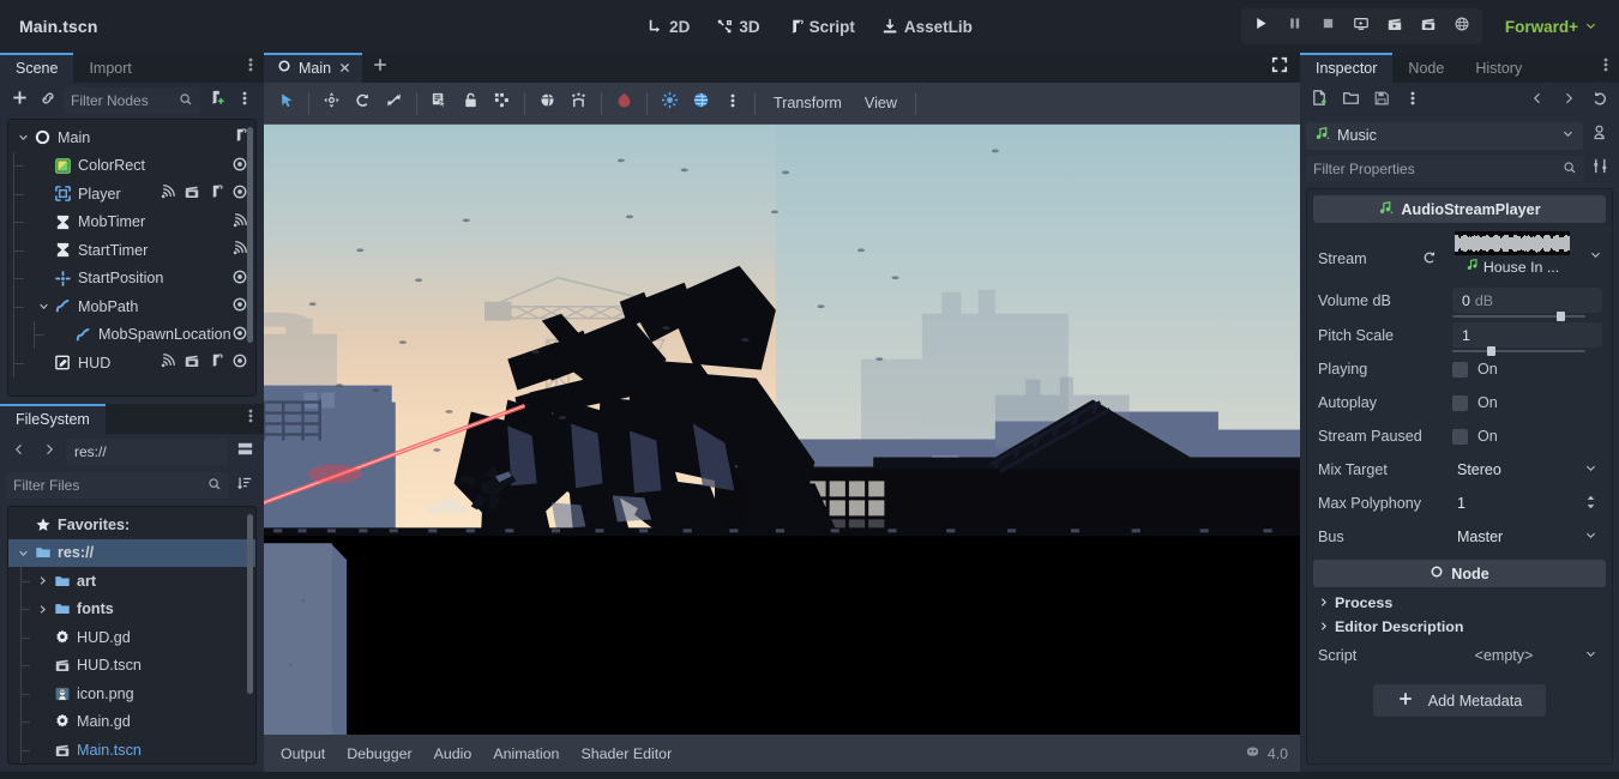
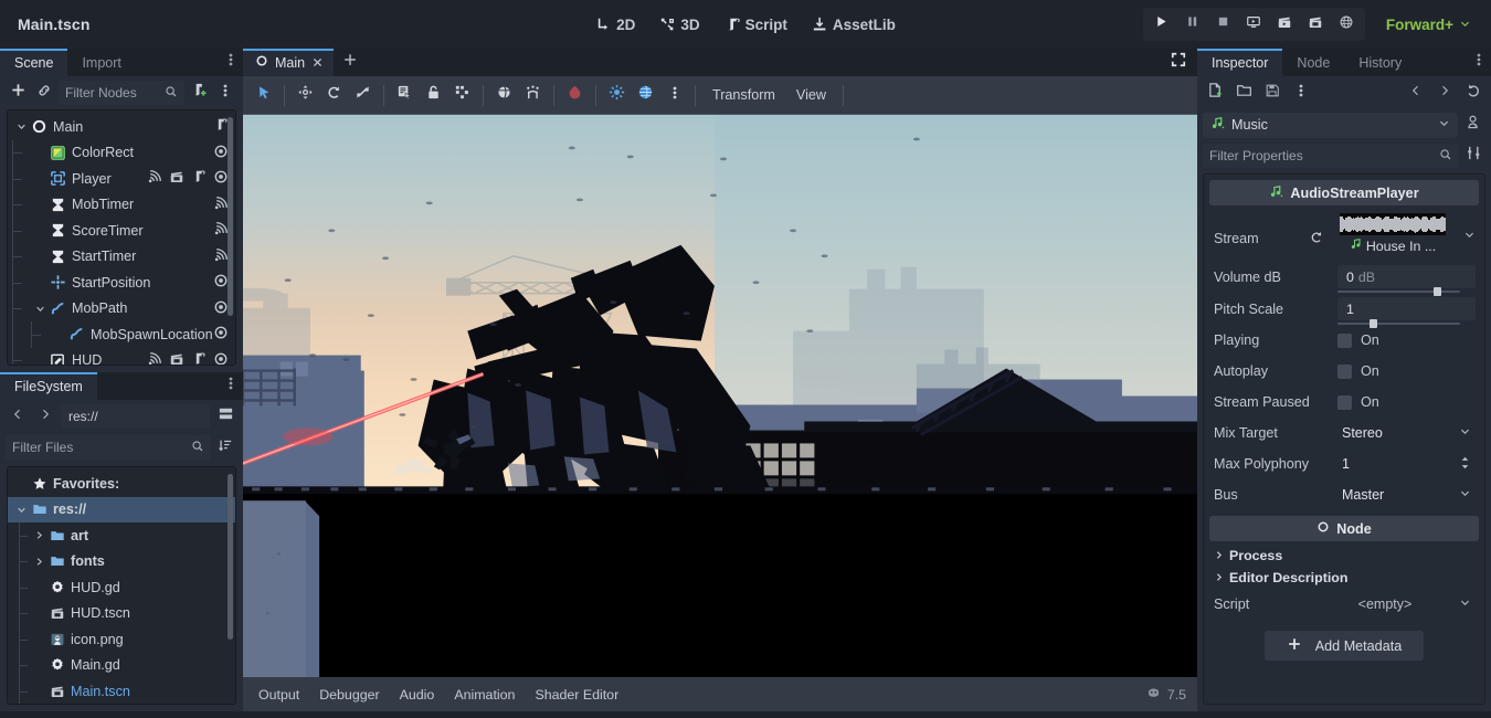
  Main.tscn
  2D
  3D
  Script
  AssetLib
  Forward+
  Scene
  Import
  Filter Nodes
  Main
  ColorRect
  Player
  MobTimer
+ ScoreTimer
  StartTimer
  StartPosition
  MobPath
  MobSpawnLocation
  HUD
  FileSystem
  res://
  Filter Files
  Favorites:
  res://
  art
  fonts
  HUD.gd
  HUD.tscn
  icon.png
  Main.gd
  Main.tscn
  Main
  Transform
  View
  Output
  Debugger
  Audio
  Animation
  Shader Editor
- 4.0
+ 7.5
  Inspector
  Node
  History
  Music
  Filter Properties
  AudioStreamPlayer
  Stream
  House In ...
  Volume dB
  0
  dB
  Pitch Scale
  1
  Playing
  On
  Autoplay
  On
  Stream Paused
  On
  Mix Target
  Stereo
  Max Polyphony
  1
  Bus
  Master
  Node
  Process
  Editor Description
  Script
  <empty>
  Add Metadata
